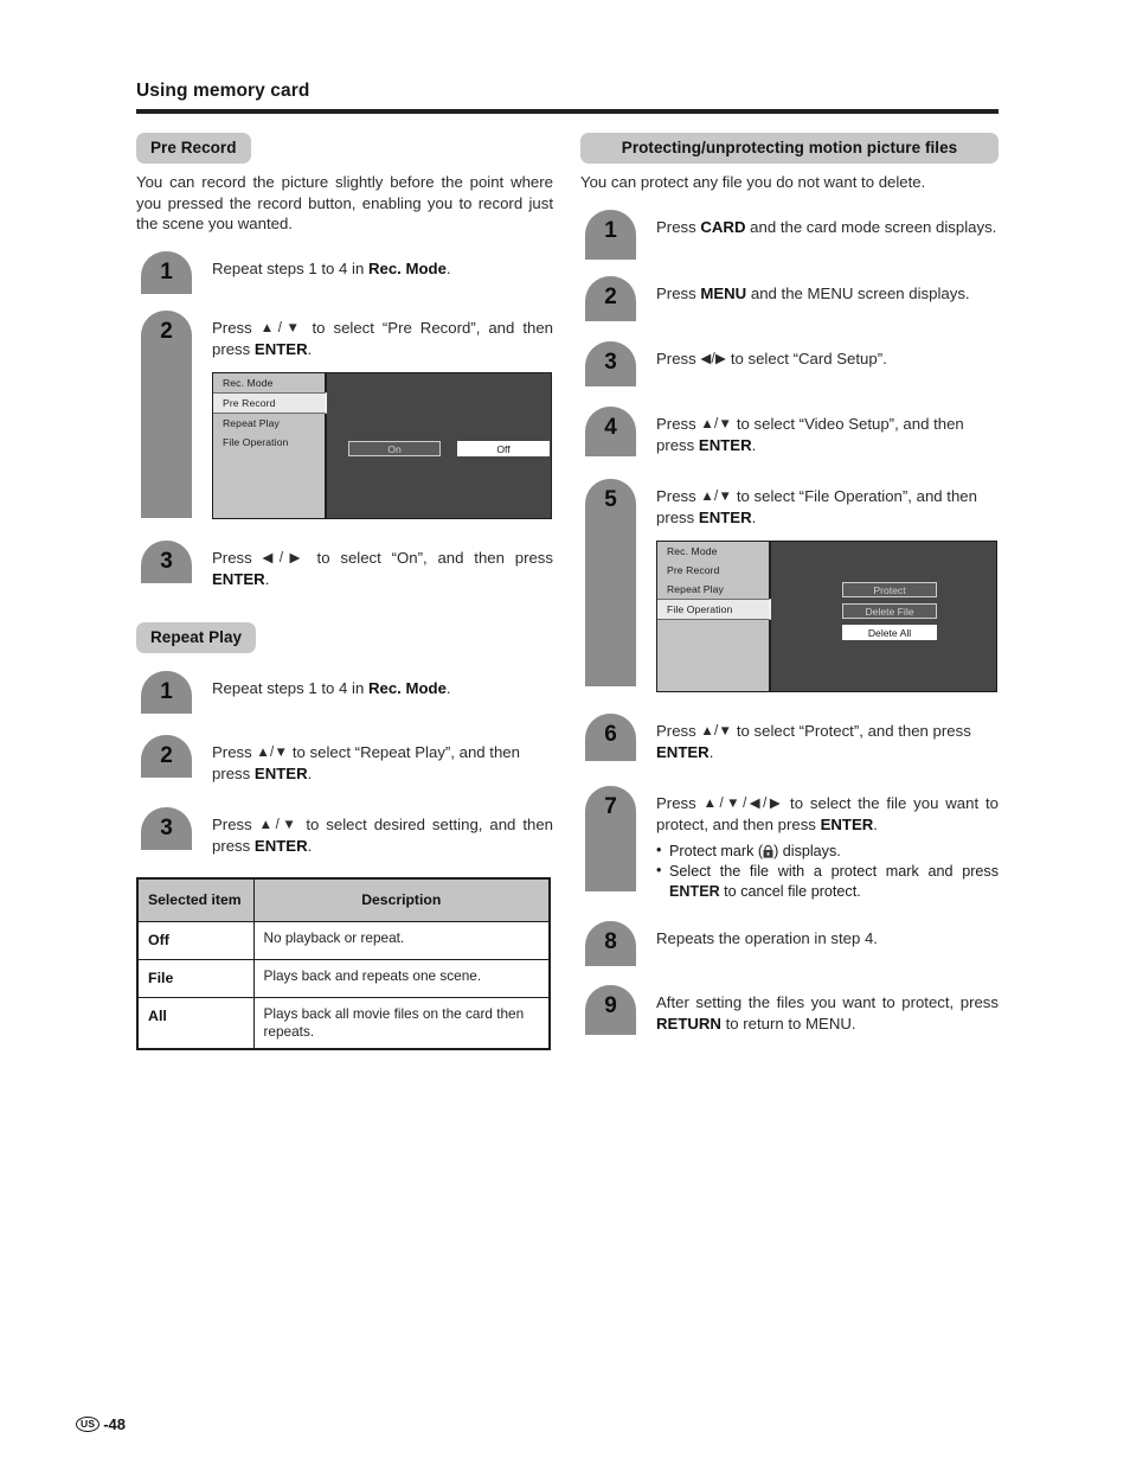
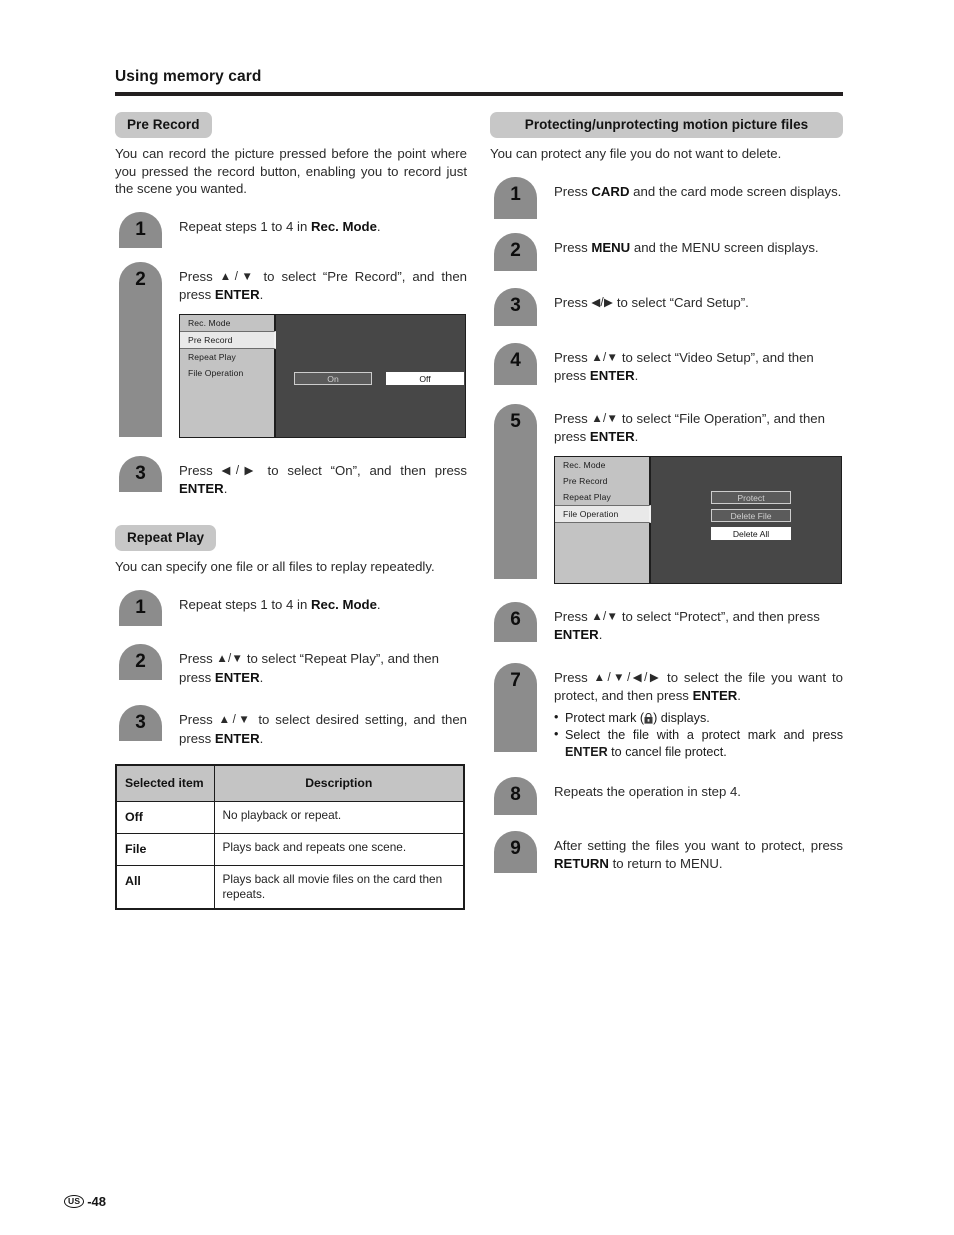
  Using memory card
  Pre Record
- You can record the picture slightly before the point where you pressed the record button, enabling you to record just the scene you wanted.
+ You can record the picture pressed before the point where you pressed the record button, enabling you to record just the scene you wanted.
  1
  Repeat steps 1 to 4 in Rec. Mode.
  2
  Press ▲/▼ to select “Pre Record”, and then press ENTER.
  Rec. Mode
  Pre Record
  Repeat Play
  File Operation
  On
  Off
  3
  Press ◀/▶ to select “On”, and then press ENTER.
  Repeat Play
+ You can specify one file or all files to replay repeatedly.
  1
  Repeat steps 1 to 4 in Rec. Mode.
  2
  Press ▲/▼ to select “Repeat Play”, and then press ENTER.
  3
  Press ▲/▼ to select desired setting, and then press ENTER.
  Selected item	Description
  Off	No playback or repeat.
  File	Plays back and repeats one scene.
  All	Plays back all movie files on the card then repeats.
  Protecting/unprotecting motion picture files
  You can protect any file you do not want to delete.
  1
  Press CARD and the card mode screen displays.
  2
  Press MENU and the MENU screen displays.
  3
  Press ◀/▶ to select “Card Setup”.
  4
  Press ▲/▼ to select “Video Setup”, and then press ENTER.
  5
  Press ▲/▼ to select “File Operation”, and then press ENTER.
  Rec. Mode
  Pre Record
  Repeat Play
  File Operation
  Protect
  Delete File
  Delete All
  6
  Press ▲/▼ to select “Protect”, and then press ENTER.
  7
  Press ▲/▼/◀/▶ to select the file you want to protect, and then press ENTER.
  Protect mark ( ) displays.
  Select the file with a protect mark and press ENTER to cancel file protect.
  8
  Repeats the operation in step 4.
  9
  After setting the files you want to protect, press RETURN to return to MENU.
  US
  -48
